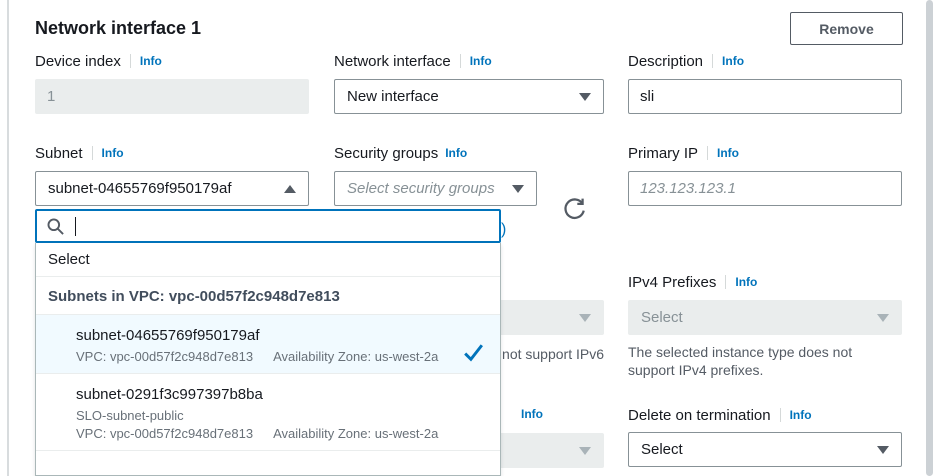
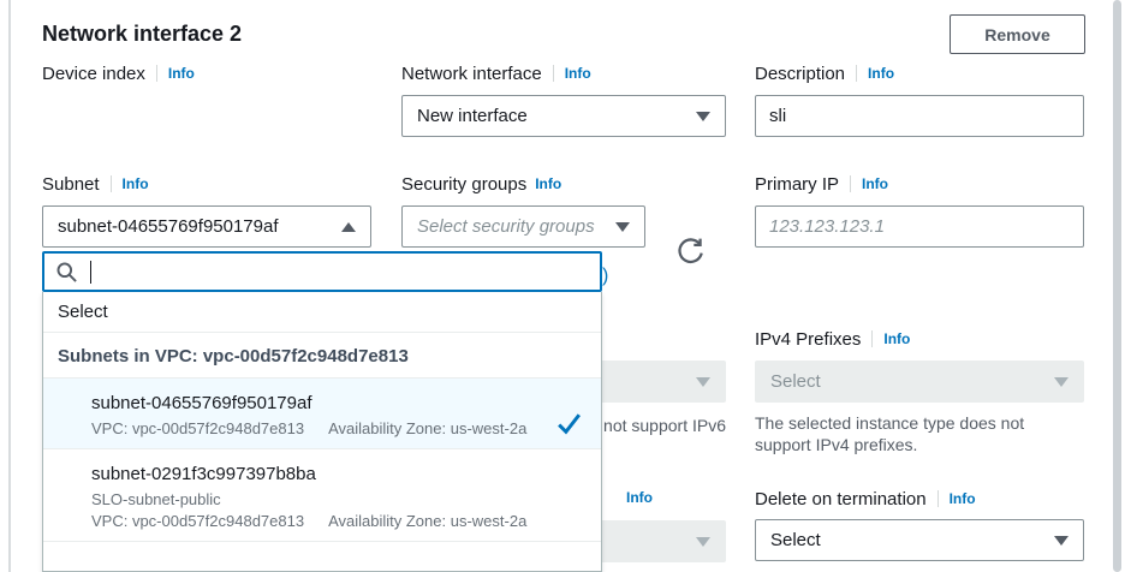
- Network interface 1
+ Network interface 2
  Remove
  Device index
  Info
  Network interface
  Info
  Description
  Info
- 1
  New interface
  sli
  Subnet
  Info
  Security groups
  Info
  Primary IP
  Info
  subnet-04655769f950179af
  Select security groups
  123.123.123.1
  )
  IPv4 Prefixes
  Info
  Select
  The selected instance type does not support IPv4 prefixes.
  Info
  Delete on termination
  Info
  Select
  Select
  Subnets in VPC: vpc-00d57f2c948d7e813
  subnet-04655769f950179af
  VPC: vpc-00d57f2c948d7e813
  Availability Zone: us-west-2a
  subnet-0291f3c997397b8ba
  SLO-subnet-public
  VPC: vpc-00d57f2c948d7e813
  Availability Zone: us-west-2a
